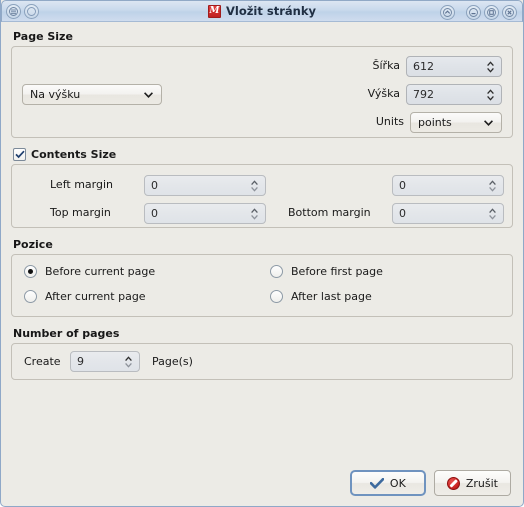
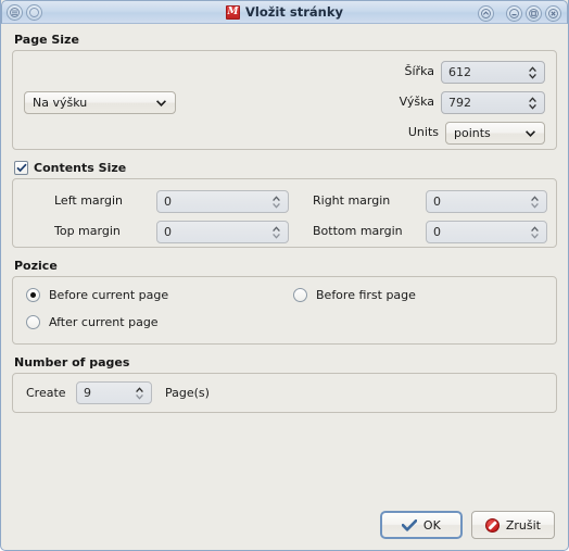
  M
  Vložit stránky
  Page Size
  Na výšku
  Šířka
  612
  Výška
  792
  Units
  points
  Contents Size
  Left margin
  0
+ Right margin
  0
  Top margin
  0
  Bottom margin
  0
  Pozice
  Before current page
  Before first page
  After current page
- After last page
  Number of pages
  Create
  9
  Page(s)
  OK
  Zrušit
